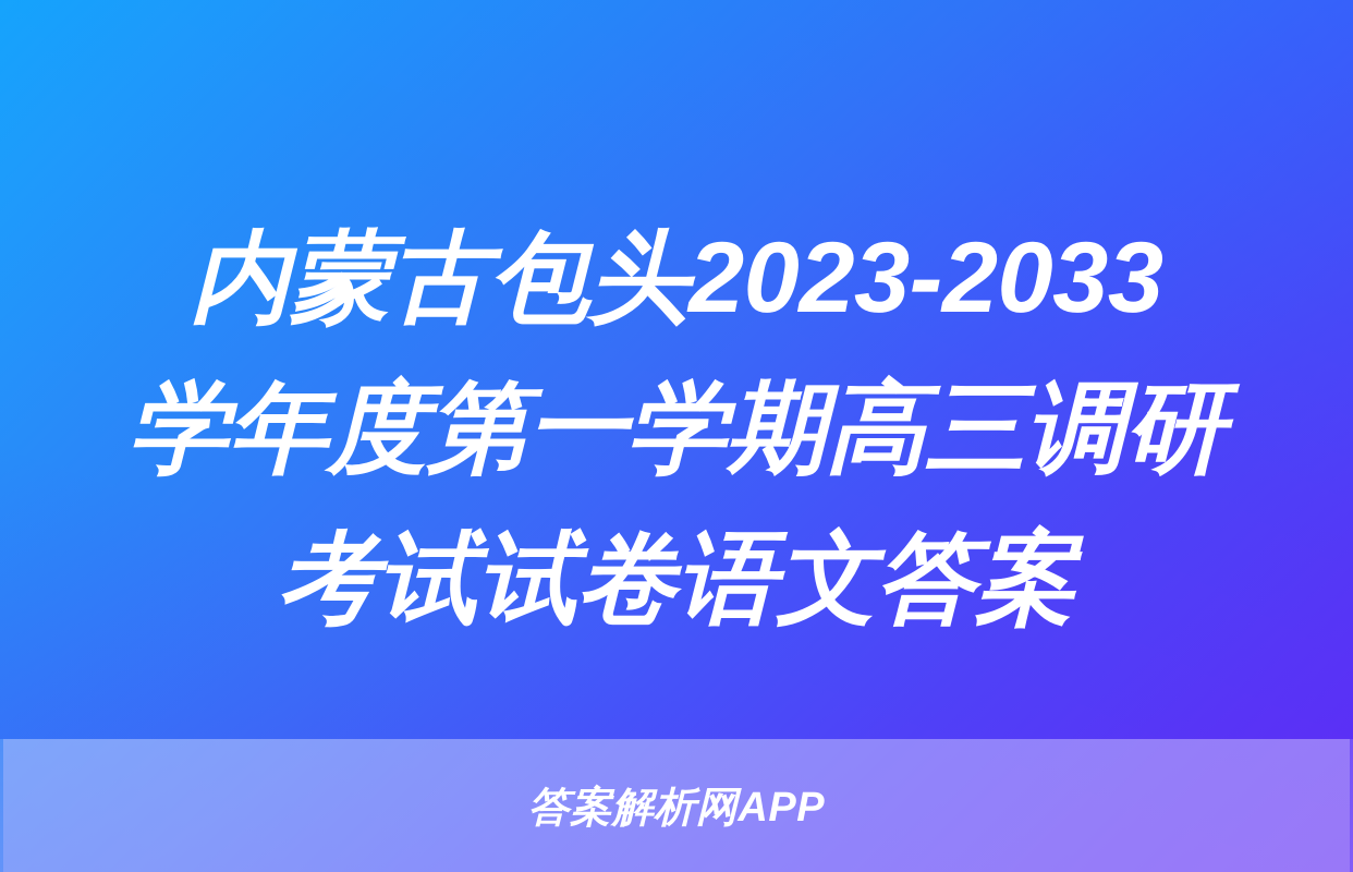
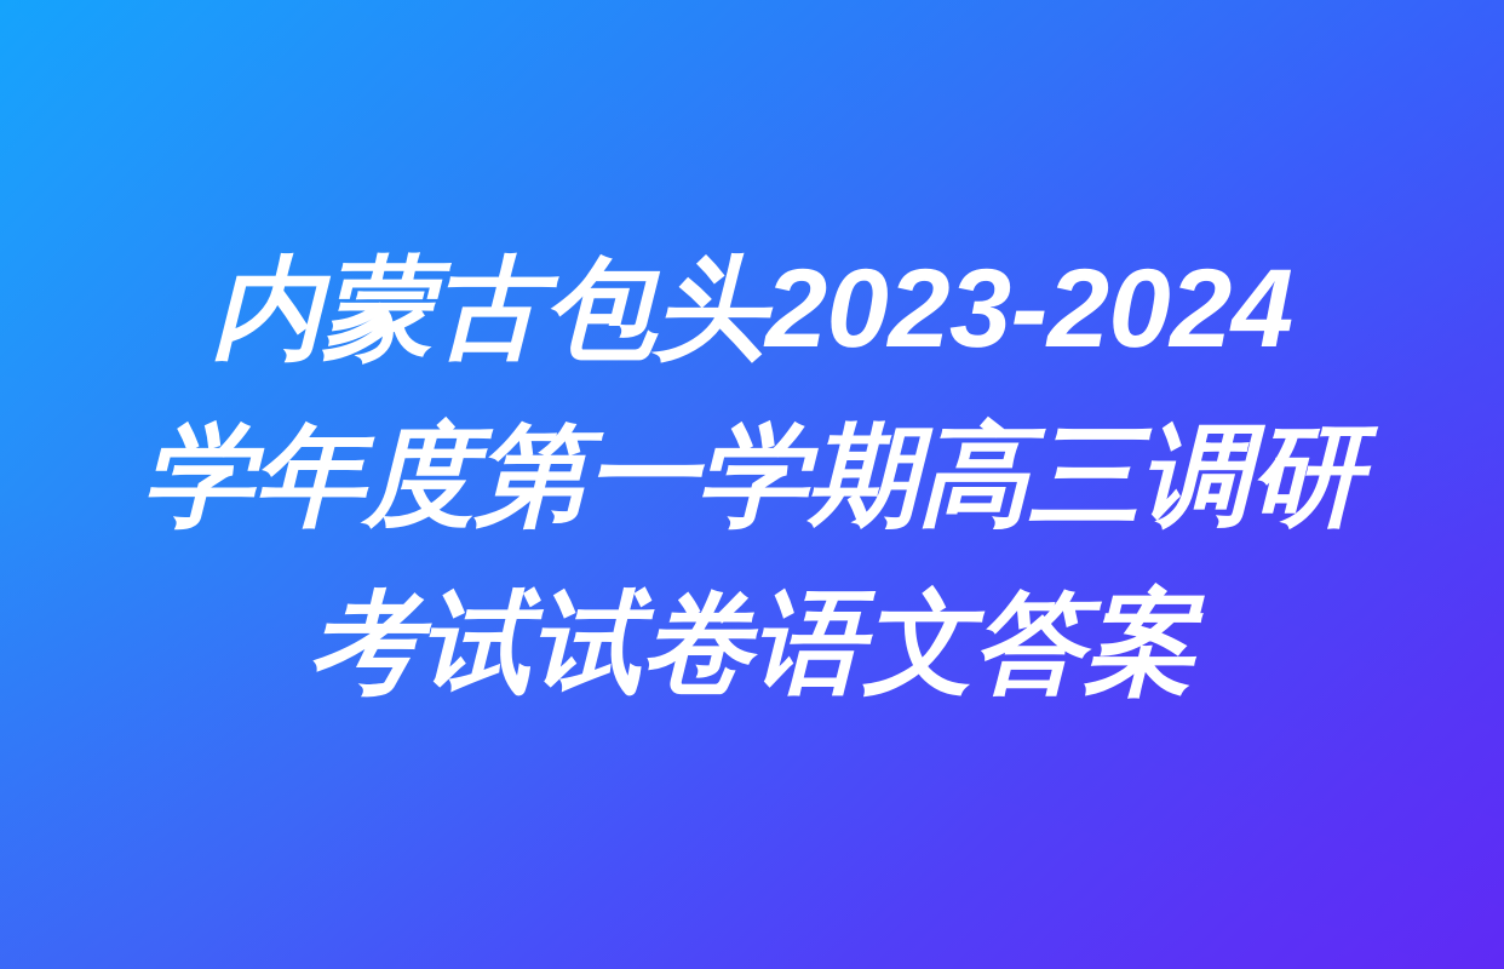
- 内蒙古包头2023-2033
+ 内蒙古包头2023-2024
  学年度第一学期高三调研
  考试试卷语文答案
- 答案解析网APP
